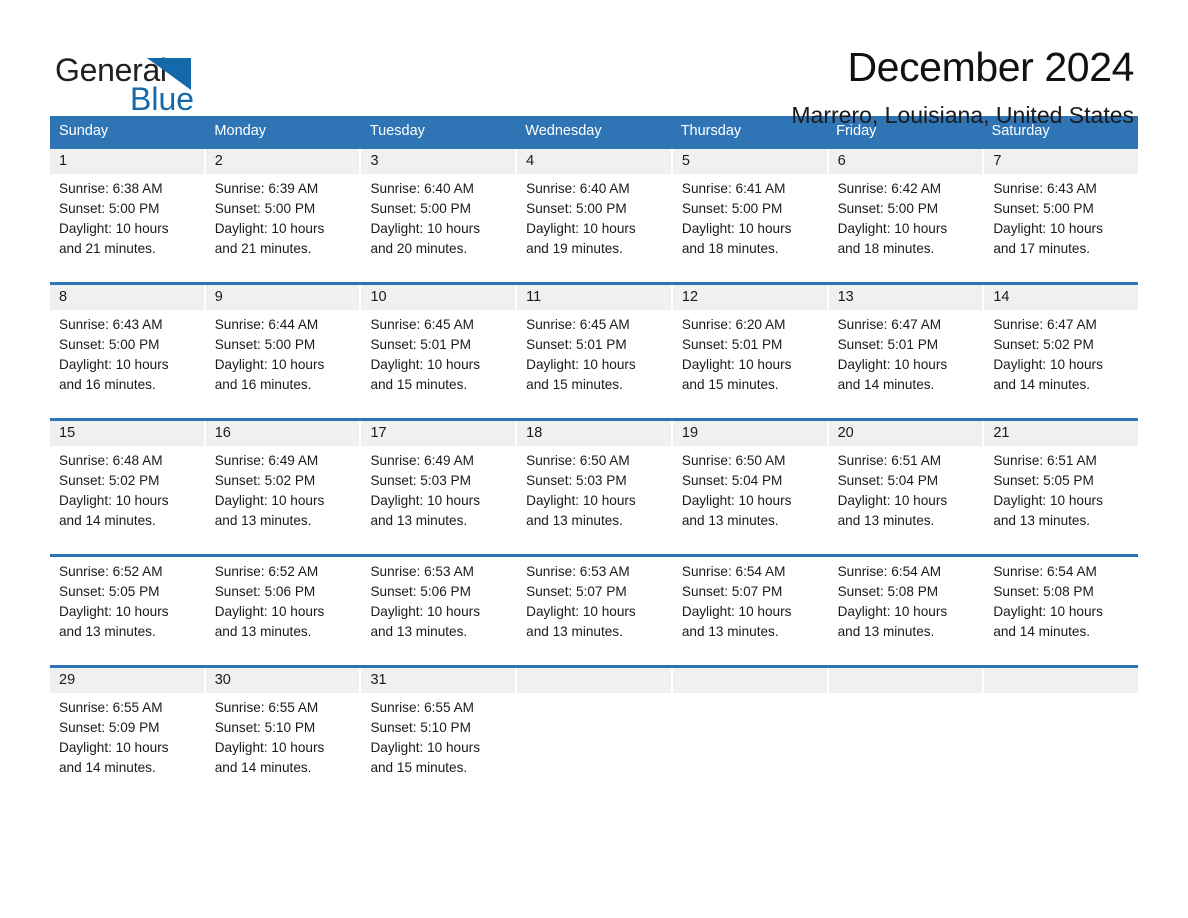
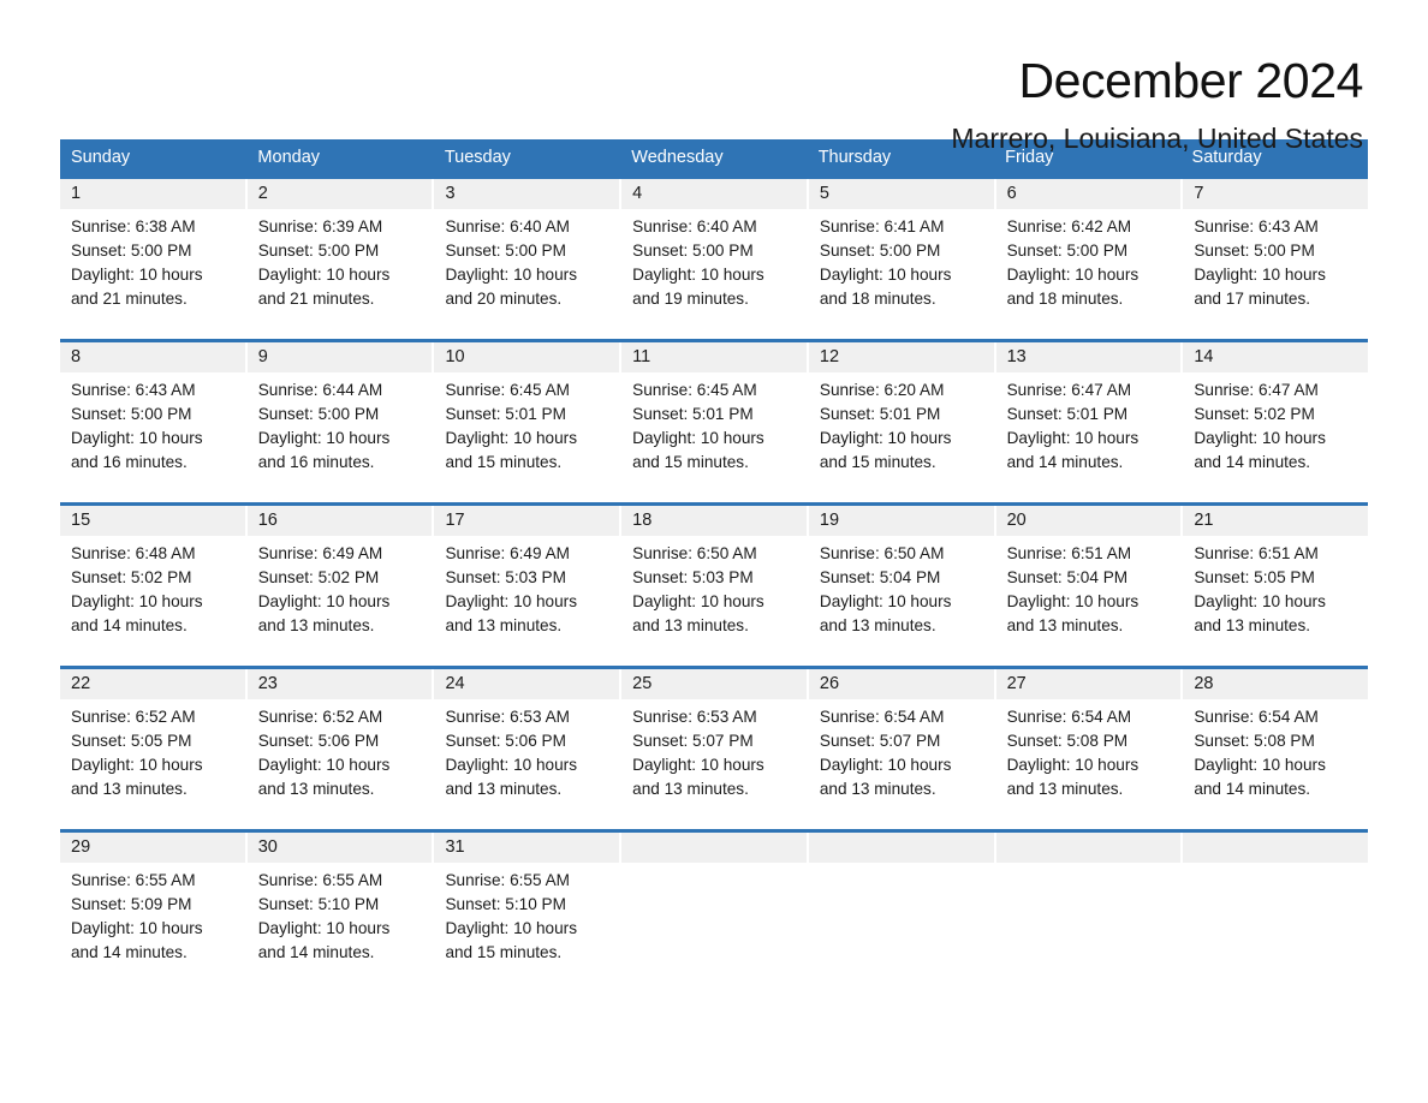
- General
- Blue
  December 2024
  Marrero, Louisiana, United States
  Sunday
  Monday
  Tuesday
  Wednesday
  Thursday
  Friday
  Saturday
  1
  2
  3
  4
  5
  6
  7
  Sunrise: 6:38 AM
  Sunset: 5:00 PM
  Daylight: 10 hours
  and 21 minutes.
  Sunrise: 6:39 AM
  Sunset: 5:00 PM
  Daylight: 10 hours
  and 21 minutes.
  Sunrise: 6:40 AM
  Sunset: 5:00 PM
  Daylight: 10 hours
  and 20 minutes.
  Sunrise: 6:40 AM
  Sunset: 5:00 PM
  Daylight: 10 hours
  and 19 minutes.
  Sunrise: 6:41 AM
  Sunset: 5:00 PM
  Daylight: 10 hours
  and 18 minutes.
  Sunrise: 6:42 AM
  Sunset: 5:00 PM
  Daylight: 10 hours
  and 18 minutes.
  Sunrise: 6:43 AM
  Sunset: 5:00 PM
  Daylight: 10 hours
  and 17 minutes.
  8
  9
  10
  11
  12
  13
  14
  Sunrise: 6:43 AM
  Sunset: 5:00 PM
  Daylight: 10 hours
  and 16 minutes.
  Sunrise: 6:44 AM
  Sunset: 5:00 PM
  Daylight: 10 hours
  and 16 minutes.
  Sunrise: 6:45 AM
  Sunset: 5:01 PM
  Daylight: 10 hours
  and 15 minutes.
  Sunrise: 6:45 AM
  Sunset: 5:01 PM
  Daylight: 10 hours
  and 15 minutes.
  Sunrise: 6:20 AM
  Sunset: 5:01 PM
  Daylight: 10 hours
  and 15 minutes.
  Sunrise: 6:47 AM
  Sunset: 5:01 PM
  Daylight: 10 hours
  and 14 minutes.
  Sunrise: 6:47 AM
  Sunset: 5:02 PM
  Daylight: 10 hours
  and 14 minutes.
  15
  16
  17
  18
  19
  20
  21
  Sunrise: 6:48 AM
  Sunset: 5:02 PM
  Daylight: 10 hours
  and 14 minutes.
  Sunrise: 6:49 AM
  Sunset: 5:02 PM
  Daylight: 10 hours
  and 13 minutes.
  Sunrise: 6:49 AM
  Sunset: 5:03 PM
  Daylight: 10 hours
  and 13 minutes.
  Sunrise: 6:50 AM
  Sunset: 5:03 PM
  Daylight: 10 hours
  and 13 minutes.
  Sunrise: 6:50 AM
  Sunset: 5:04 PM
  Daylight: 10 hours
  and 13 minutes.
  Sunrise: 6:51 AM
  Sunset: 5:04 PM
  Daylight: 10 hours
  and 13 minutes.
  Sunrise: 6:51 AM
  Sunset: 5:05 PM
  Daylight: 10 hours
  and 13 minutes.
+ 22
+ 23
+ 24
+ 25
+ 26
+ 27
+ 28
  Sunrise: 6:52 AM
  Sunset: 5:05 PM
  Daylight: 10 hours
  and 13 minutes.
  Sunrise: 6:52 AM
  Sunset: 5:06 PM
  Daylight: 10 hours
  and 13 minutes.
  Sunrise: 6:53 AM
  Sunset: 5:06 PM
  Daylight: 10 hours
  and 13 minutes.
  Sunrise: 6:53 AM
  Sunset: 5:07 PM
  Daylight: 10 hours
  and 13 minutes.
  Sunrise: 6:54 AM
  Sunset: 5:07 PM
  Daylight: 10 hours
  and 13 minutes.
  Sunrise: 6:54 AM
  Sunset: 5:08 PM
  Daylight: 10 hours
  and 13 minutes.
  Sunrise: 6:54 AM
  Sunset: 5:08 PM
  Daylight: 10 hours
  and 14 minutes.
  29
  30
  31
  Sunrise: 6:55 AM
  Sunset: 5:09 PM
  Daylight: 10 hours
  and 14 minutes.
  Sunrise: 6:55 AM
  Sunset: 5:10 PM
  Daylight: 10 hours
  and 14 minutes.
  Sunrise: 6:55 AM
  Sunset: 5:10 PM
  Daylight: 10 hours
  and 15 minutes.
